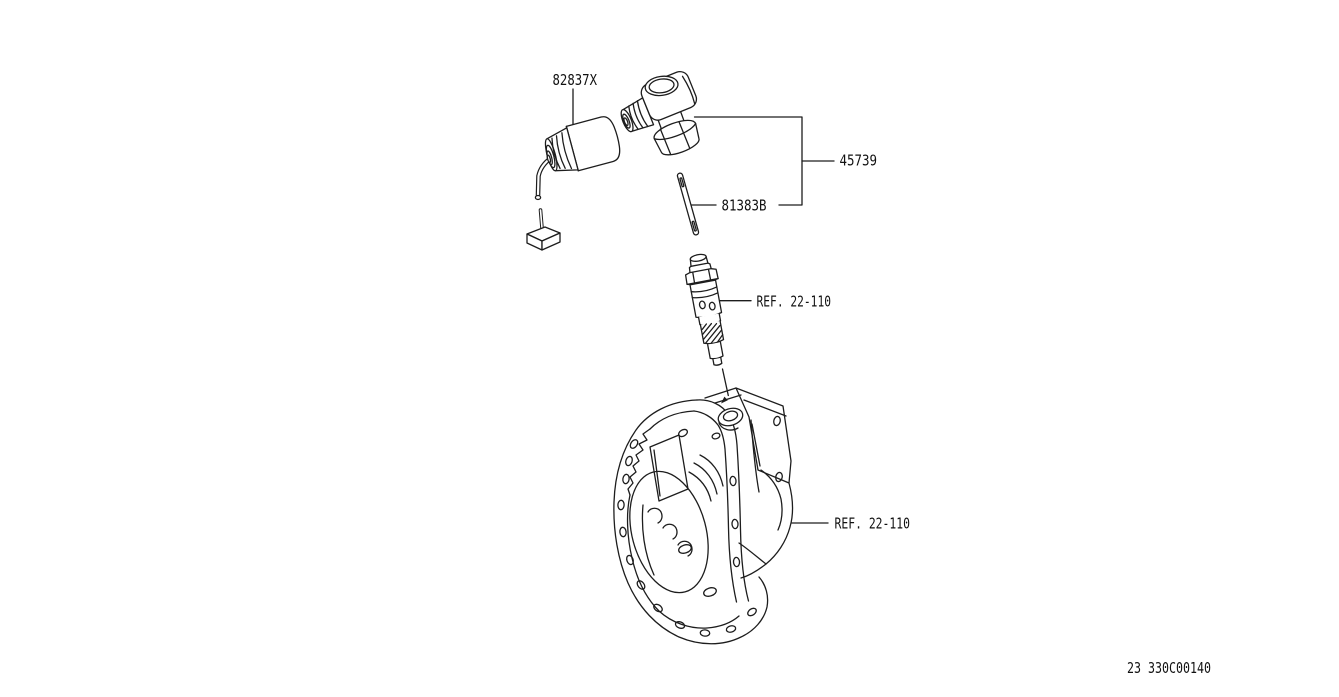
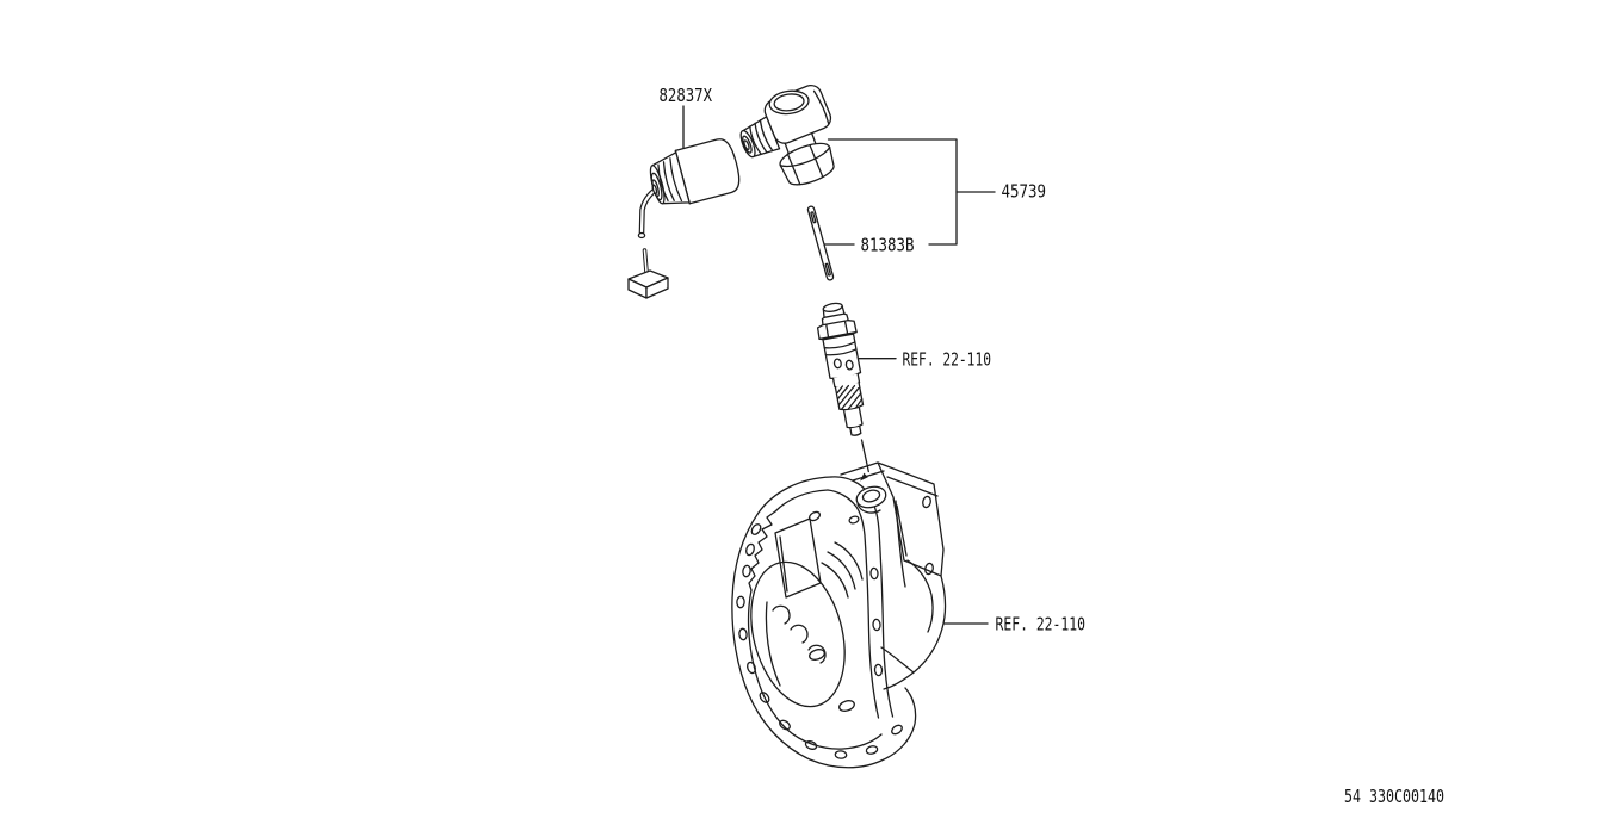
  82837X
  45739
  81383B
  REF. 22-110
  REF. 22-110
- 23 330C00140
+ 54 330C00140
